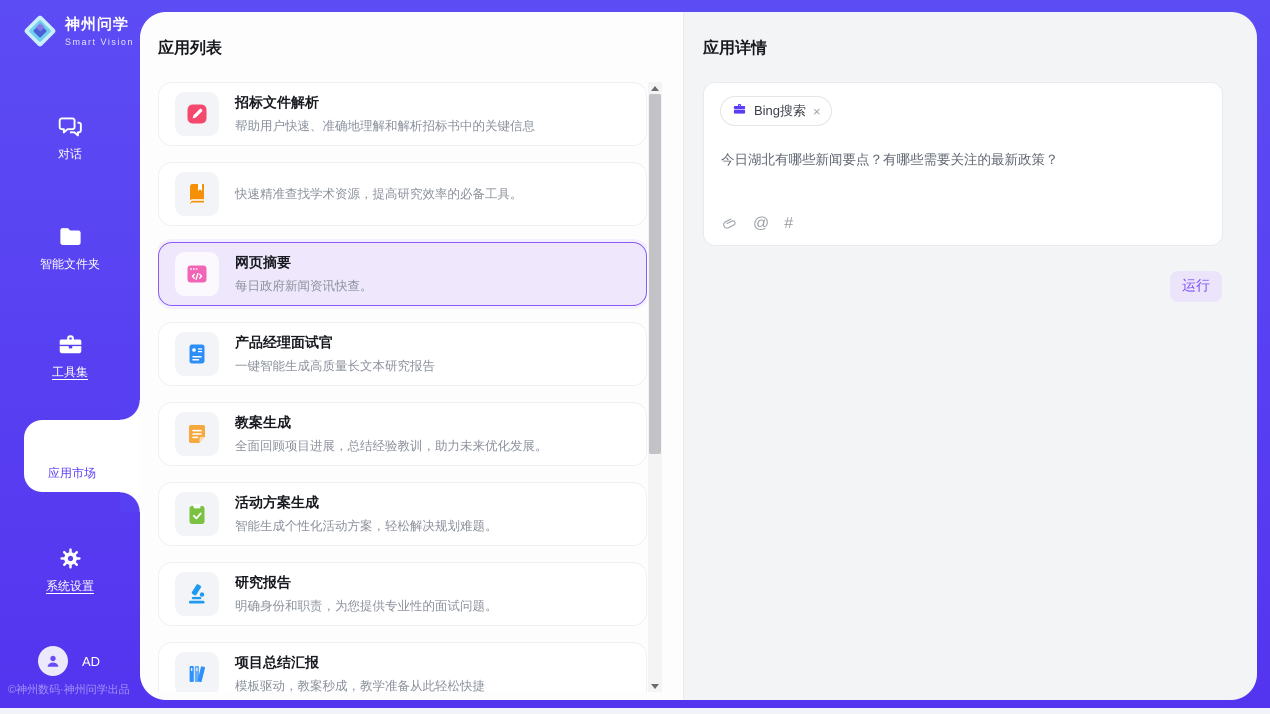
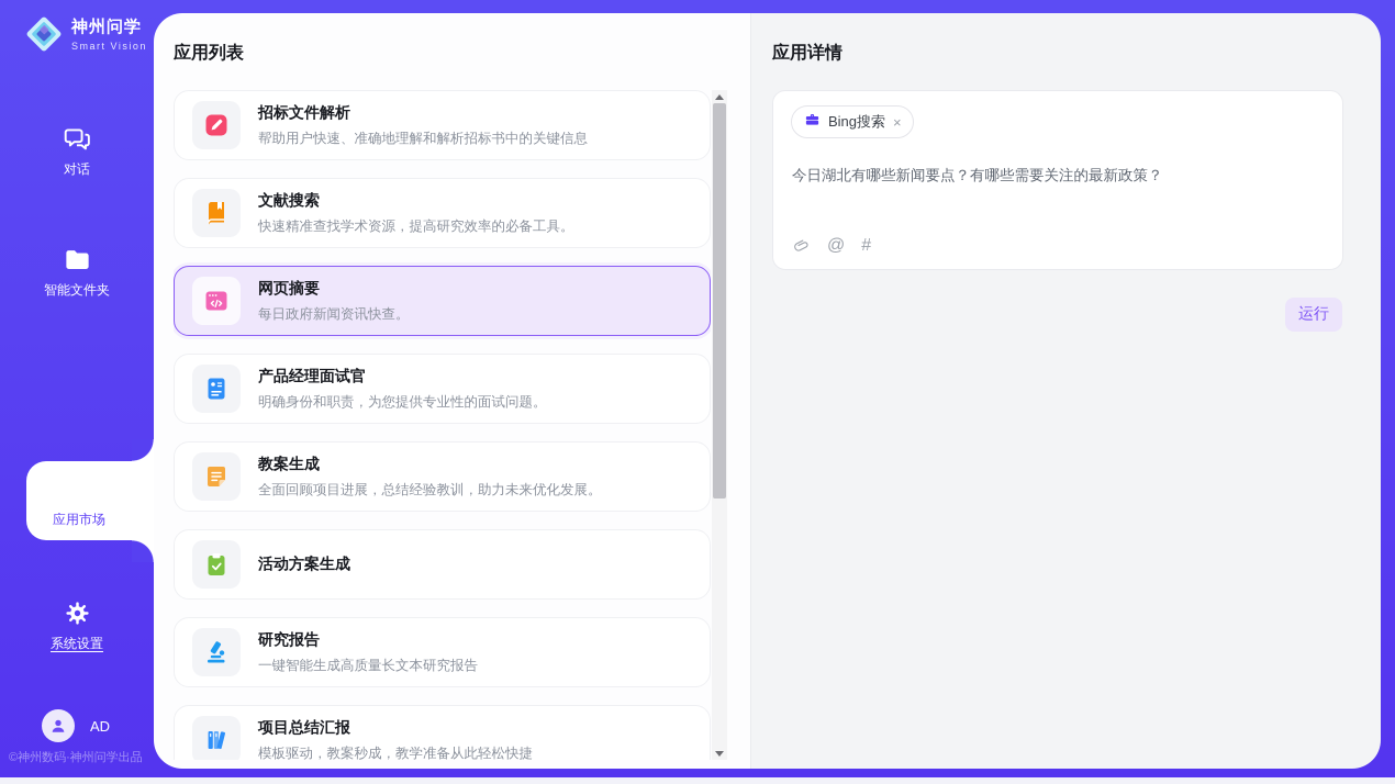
  神州问学
  Smart Vision
  对话
  智能文件夹
- 工具集
  应用市场
  系统设置
  AD
  ©神州数码·神州问学出品
  应用列表
  招标文件解析
  帮助用户快速、准确地理解和解析招标书中的关键信息
+ 文献搜索
  快速精准查找学术资源，提高研究效率的必备工具。
  网页摘要
  每日政府新闻资讯快查。
  产品经理面试官
- 一键智能生成高质量长文本研究报告
+ 明确身份和职责，为您提供专业性的面试问题。
  教案生成
  全面回顾项目进展，总结经验教训，助力未来优化发展。
  活动方案生成
- 智能生成个性化活动方案，轻松解决规划难题。
  研究报告
- 明确身份和职责，为您提供专业性的面试问题。
+ 一键智能生成高质量长文本研究报告
  项目总结汇报
  模板驱动，教案秒成，教学准备从此轻松快捷
  应用详情
  Bing搜索
  ×
  今日湖北有哪些新闻要点？有哪些需要关注的最新政策？
  @
  #
  运行
